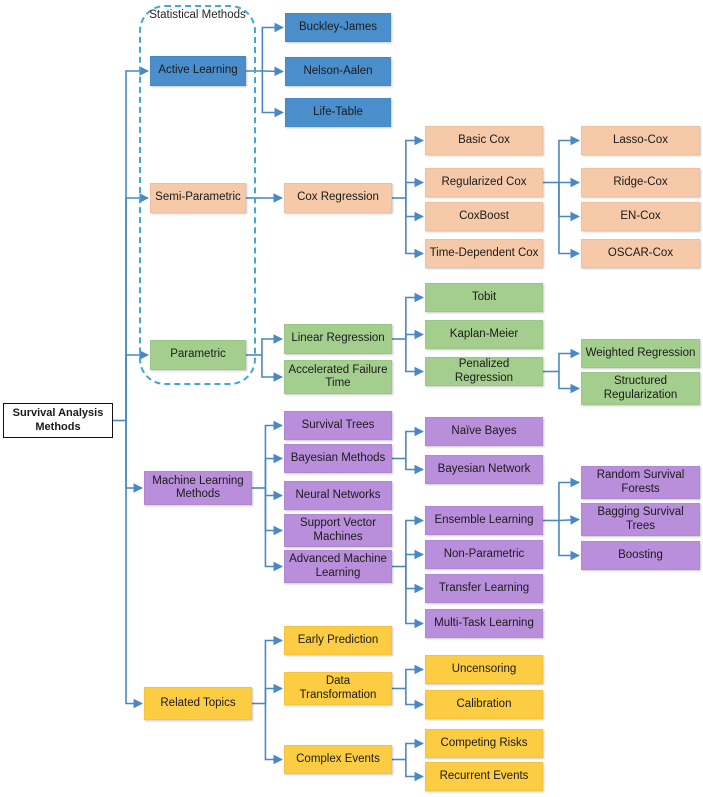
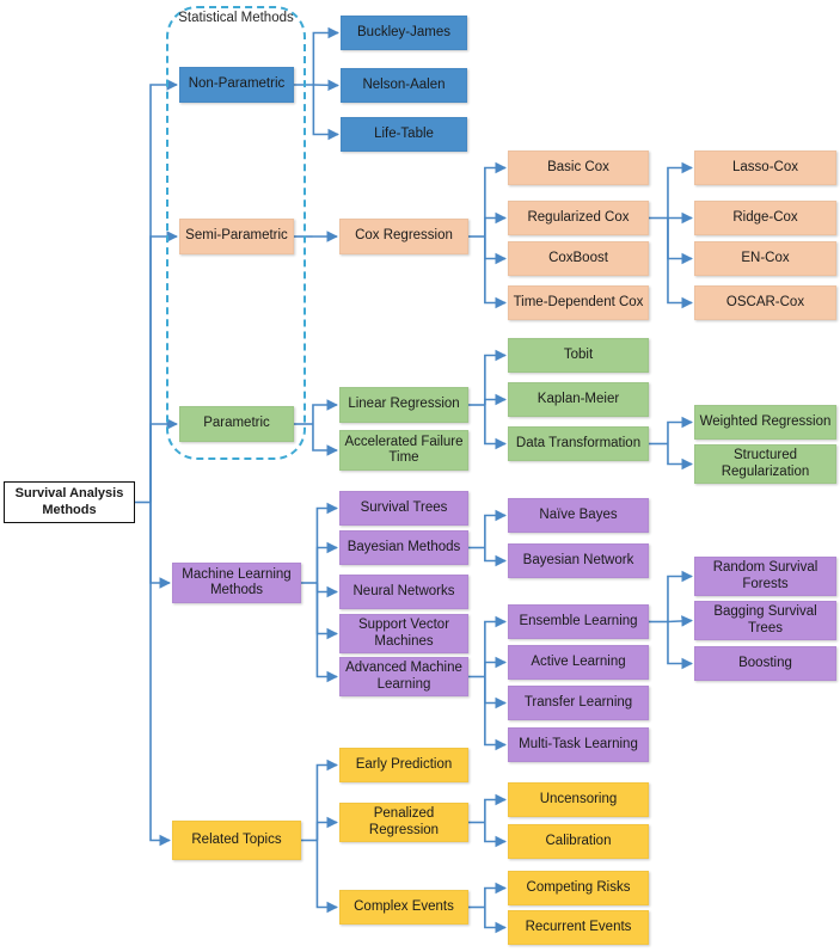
  Statistical Methods
  Survival Analysis Methods
- Active Learning
+ Non-Parametric
  Buckley-James
  Nelson-Aalen
  Life-Table
  Semi-Parametric
  Cox Regression
  Basic Cox
  Regularized Cox
  CoxBoost
  Time-Dependent Cox
  Lasso-Cox
  Ridge-Cox
  EN-Cox
  OSCAR-Cox
  Parametric
  Linear Regression
  Accelerated Failure Time
  Tobit
  Kaplan-Meier
- Penalized Regression
+ Data Transformation
  Weighted Regression
  Structured Regularization
  Machine Learning Methods
  Survival Trees
  Bayesian Methods
  Neural Networks
  Support Vector Machines
  Advanced Machine Learning
  Naïve Bayes
  Bayesian Network
  Ensemble Learning
- Non-Parametric
+ Active Learning
  Transfer Learning
  Multi-Task Learning
  Random Survival Forests
  Bagging Survival Trees
  Boosting
  Related Topics
  Early Prediction
- Data Transformation
+ Penalized Regression
  Complex Events
  Uncensoring
  Calibration
  Competing Risks
  Recurrent Events
